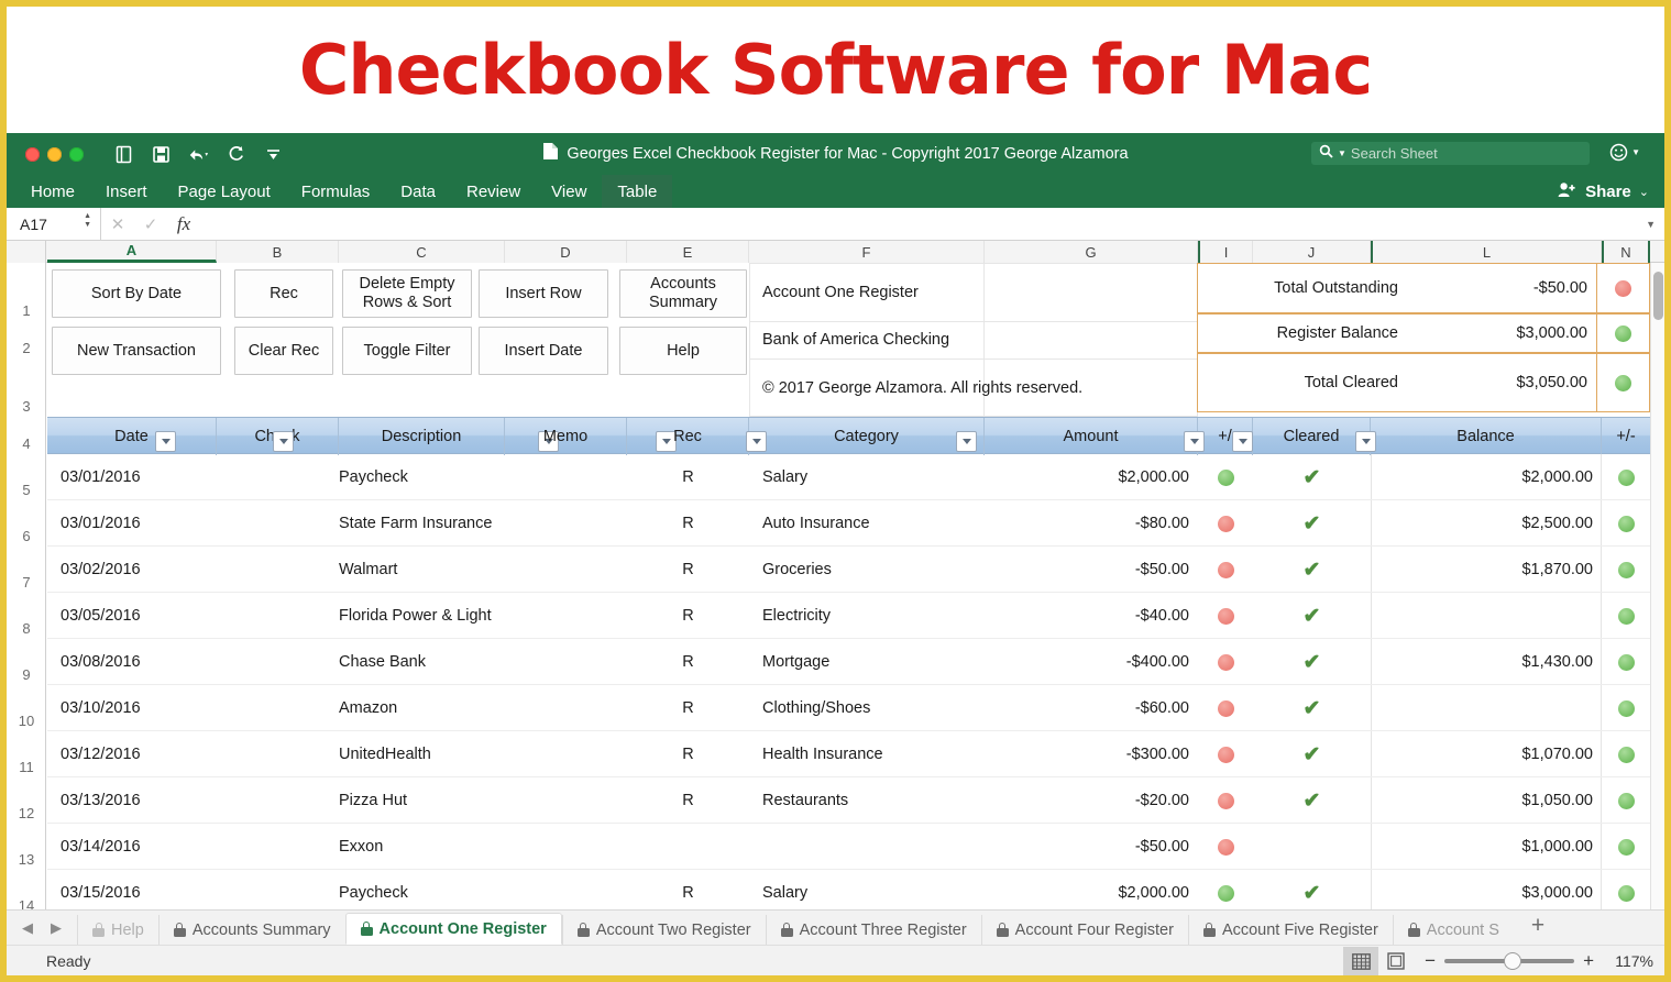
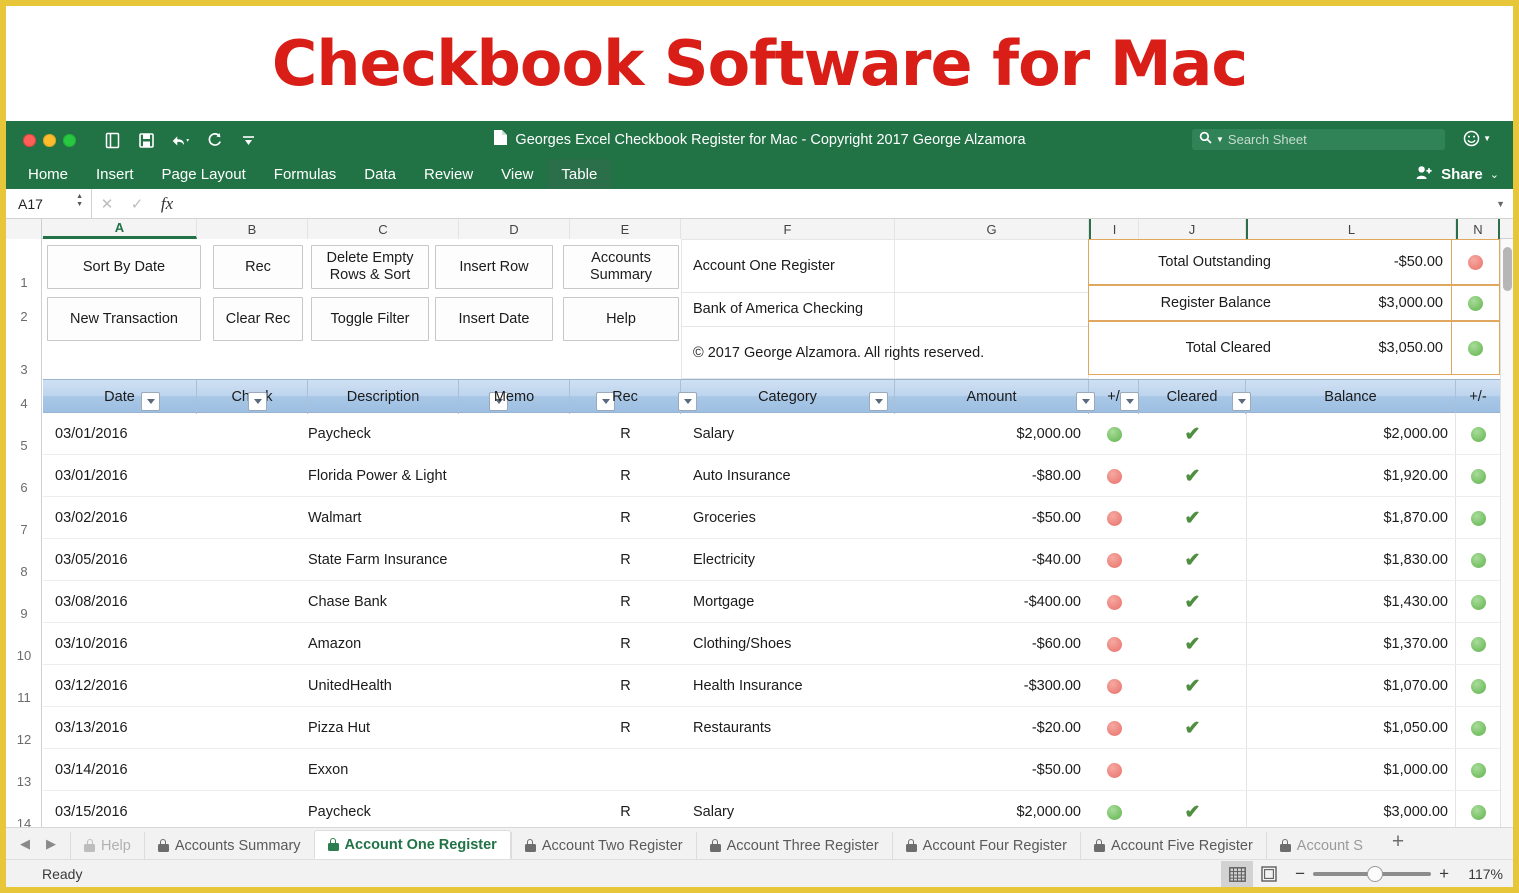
  Checkbook Software for Mac
  Georges Excel Checkbook Register for Mac - Copyright 2017 George Alzamora
  ▼
  Search Sheet
  ▼
  Home
  Insert
  Page Layout
  Formulas
  Data
  Review
  View
  Table
  Share
  ⌄
  A17
  ✕
  ✓
  fx
  ▼
  A
  B
  C
  D
  E
  F
  G
  I
  J
  L
  N
  1
  2
  3
  4
  5
  6
  7
  8
  9
  10
  11
  12
  13
  14
  Sort By Date
  Rec
  Delete Empty Rows & Sort
  Insert Row
  Accounts Summary
  New Transaction
  Clear Rec
  Toggle Filter
  Insert Date
  Help
  Account One Register
  Bank of America Checking
  © 2017 George Alzamora. All rights reserved.
  Total Outstanding
  -$50.00
  Register Balance
  $3,000.00
  Total Cleared
  $3,050.00
  Date
  Description
  Memo
  Rec
  Category
  Amount
  +/
  Cleared
  Balance
  +/-
  03/01/2016
  Paycheck
  R
  Salary
  $2,000.00
  ✔
  $2,000.00
  03/01/2016
- State Farm Insurance
+ Florida Power & Light
  R
  Auto Insurance
  -$80.00
  ✔
- $2,500.00
+ $1,920.00
  03/02/2016
  Walmart
  R
  Groceries
  -$50.00
  ✔
  $1,870.00
  03/05/2016
- Florida Power & Light
+ State Farm Insurance
  R
  Electricity
  -$40.00
  ✔
+ $1,830.00
  03/08/2016
  Chase Bank
  R
  Mortgage
  -$400.00
  ✔
  $1,430.00
  03/10/2016
  Amazon
  R
  Clothing/Shoes
  -$60.00
  ✔
+ $1,370.00
  03/12/2016
  UnitedHealth
  R
  Health Insurance
  -$300.00
  ✔
  $1,070.00
  03/13/2016
  Pizza Hut
  R
  Restaurants
  -$20.00
  ✔
  $1,050.00
  03/14/2016
  Exxon
  -$50.00
  $1,000.00
  03/15/2016
  Paycheck
  R
  Salary
  $2,000.00
  ✔
  $3,000.00
  ◀
  ▶
  Help
  Accounts Summary
  Account One Register
  Account Two Register
  Account Three Register
  Account Four Register
  Account Five Register
  Account S
  +
  Ready
  −
  +
  117%
